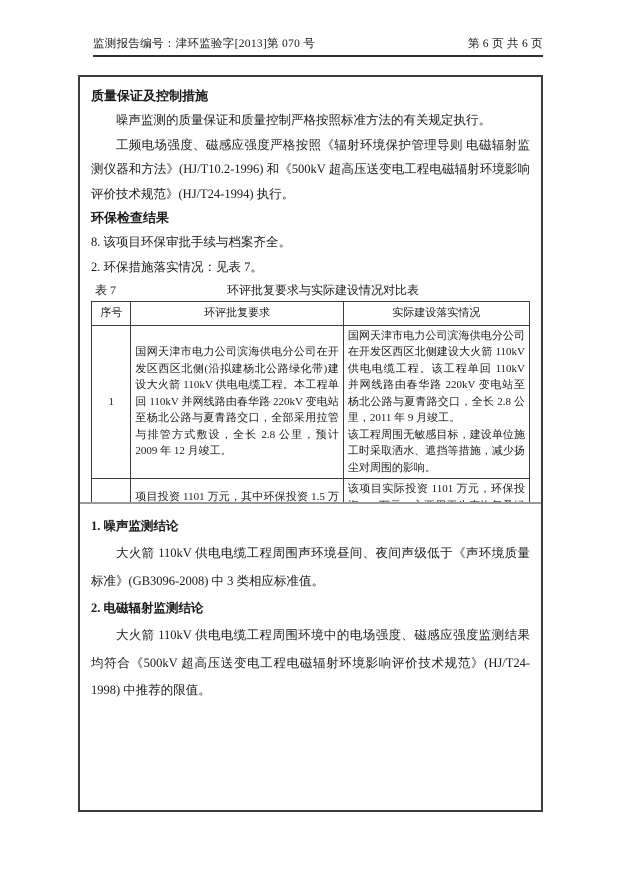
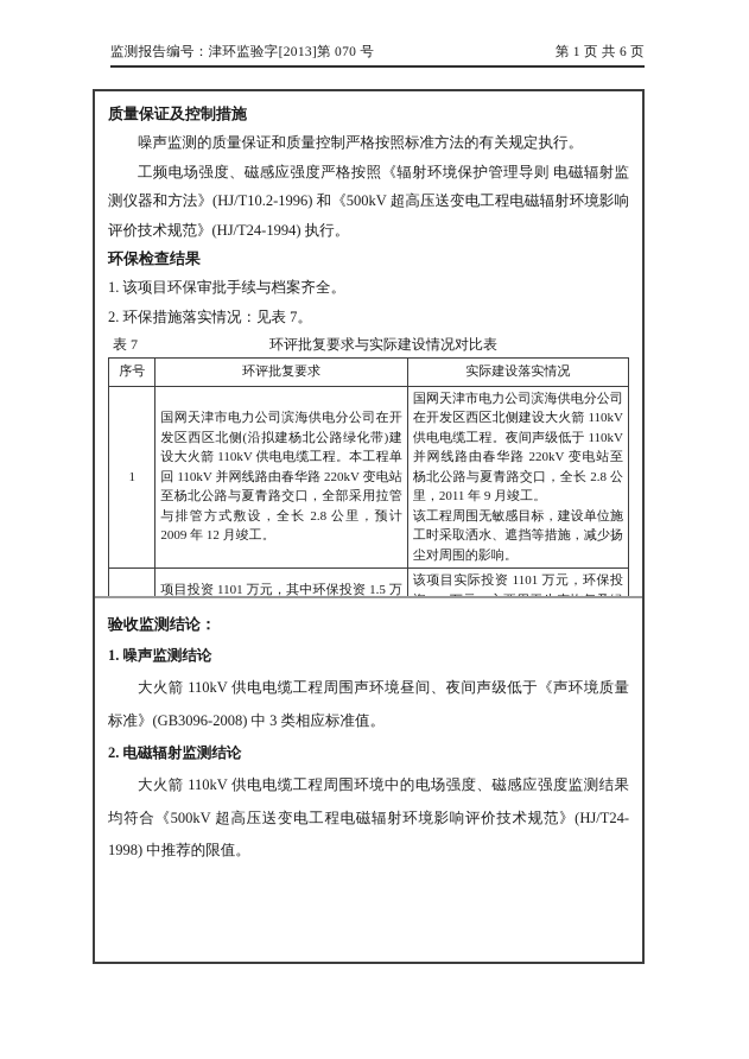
  监测报告编号：津环监验字[2013]第 070 号
- 第 6 页 共 6 页
+ 第 1 页 共 6 页
  质量保证及控制措施
  噪声监测的质量保证和质量控制严格按照标准方法的有关规定执行。
  工频电场强度、磁感应强度严格按照《辐射环境保护管理导则 电磁辐射监测仪器和方法》(HJ/T10.2-1996) 和《500kV 超高压送变电工程电磁辐射环境影响评价技术规范》(HJ/T24-1994) 执行。
  环保检查结果
- 8. 该项目环保审批手续与档案齐全。
+ 1. 该项目环保审批手续与档案齐全。
  2. 环保措施落实情况：见表 7。
  表 7
  环评批复要求与实际建设情况对比表
  序号	环评批复要求	实际建设落实情况
- 1	国网天津市电力公司滨海供电分公司在开发区西区北侧(沿拟建杨北公路绿化带)建设大火箭 110kV 供电电缆工程。本工程单回 110kV 并网线路由春华路 220kV 变电站至杨北公路与夏青路交口，全部采用拉管与排管方式敷设，全长 2.8 公里，预计 2009 年 12 月竣工。	国网天津市电力公司滨海供电分公司在开发区西区北侧建设大火箭 110kV 供电电缆工程。该工程单回 110kV 并网线路由春华路 220kV 变电站至杨北公路与夏青路交口，全长 2.8 公里，2011 年 9 月竣工。 该工程周围无敏感目标，建设单位施工时采取洒水、遮挡等措施，减少扬尘对周围的影响。
+ 1	国网天津市电力公司滨海供电分公司在开发区西区北侧(沿拟建杨北公路绿化带)建设大火箭 110kV 供电电缆工程。本工程单回 110kV 并网线路由春华路 220kV 变电站至杨北公路与夏青路交口，全部采用拉管与排管方式敷设，全长 2.8 公里，预计 2009 年 12 月竣工。	国网天津市电力公司滨海供电分公司在开发区西区北侧建设大火箭 110kV 供电电缆工程。夜间声级低于 110kV 并网线路由春华路 220kV 变电站至杨北公路与夏青路交口，全长 2.8 公里，2011 年 9 月竣工。 该工程周围无敏感目标，建设单位施工时采取洒水、遮挡等措施，减少扬尘对周围的影响。
+ 验收监测结论：
  1. 噪声监测结论
  大火箭 110kV 供电电缆工程周围声环境昼间、夜间声级低于《声环境质量标准》(GB3096-2008) 中 3 类相应标准值。
  2. 电磁辐射监测结论
  大火箭 110kV 供电电缆工程周围环境中的电场强度、磁感应强度监测结果均符合《500kV 超高压送变电工程电磁辐射环境影响评价技术规范》(HJ/T24-1998) 中推荐的限值。
